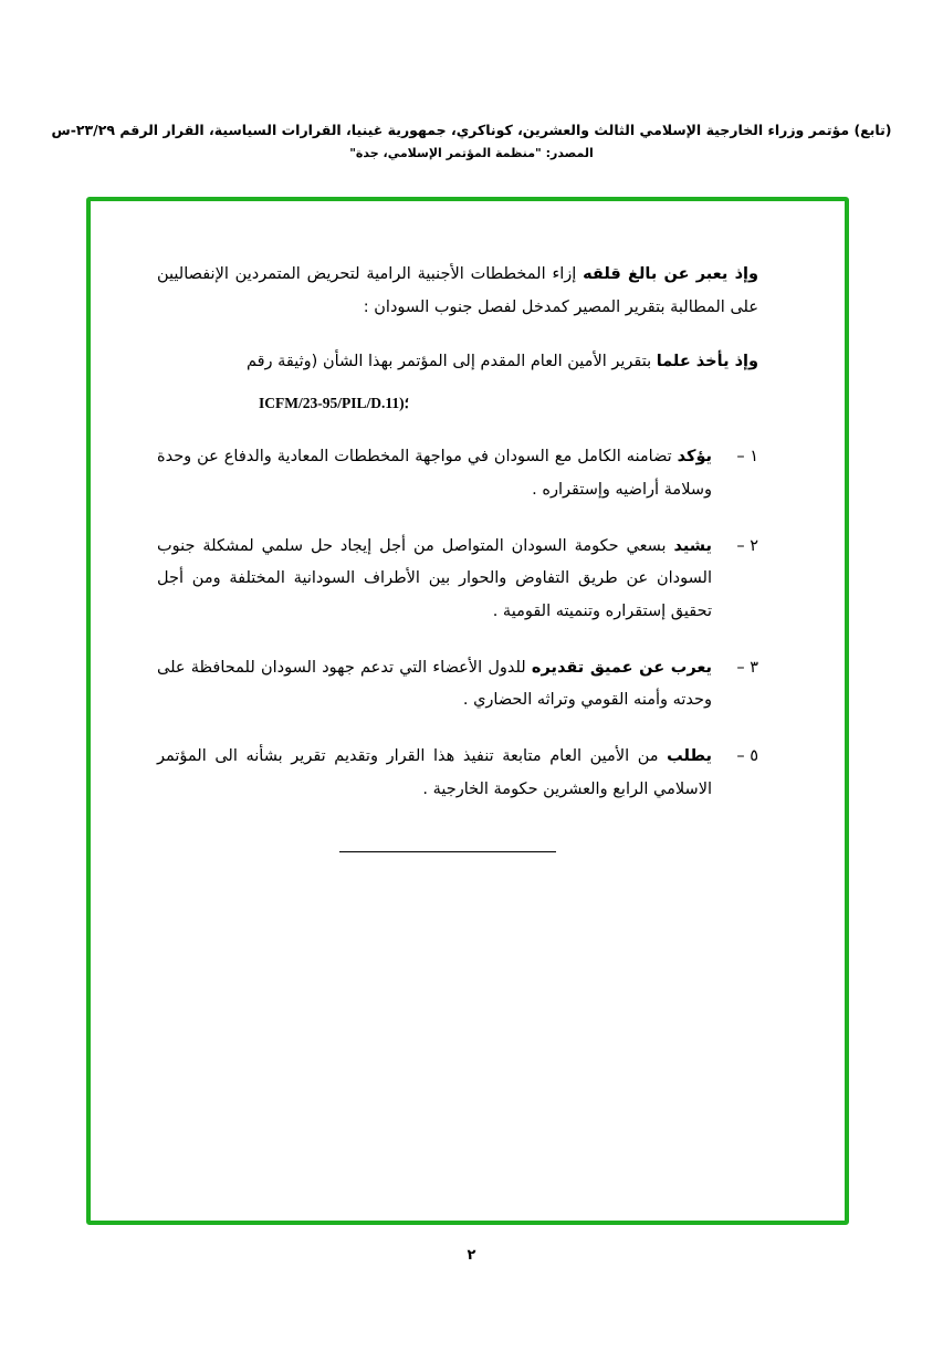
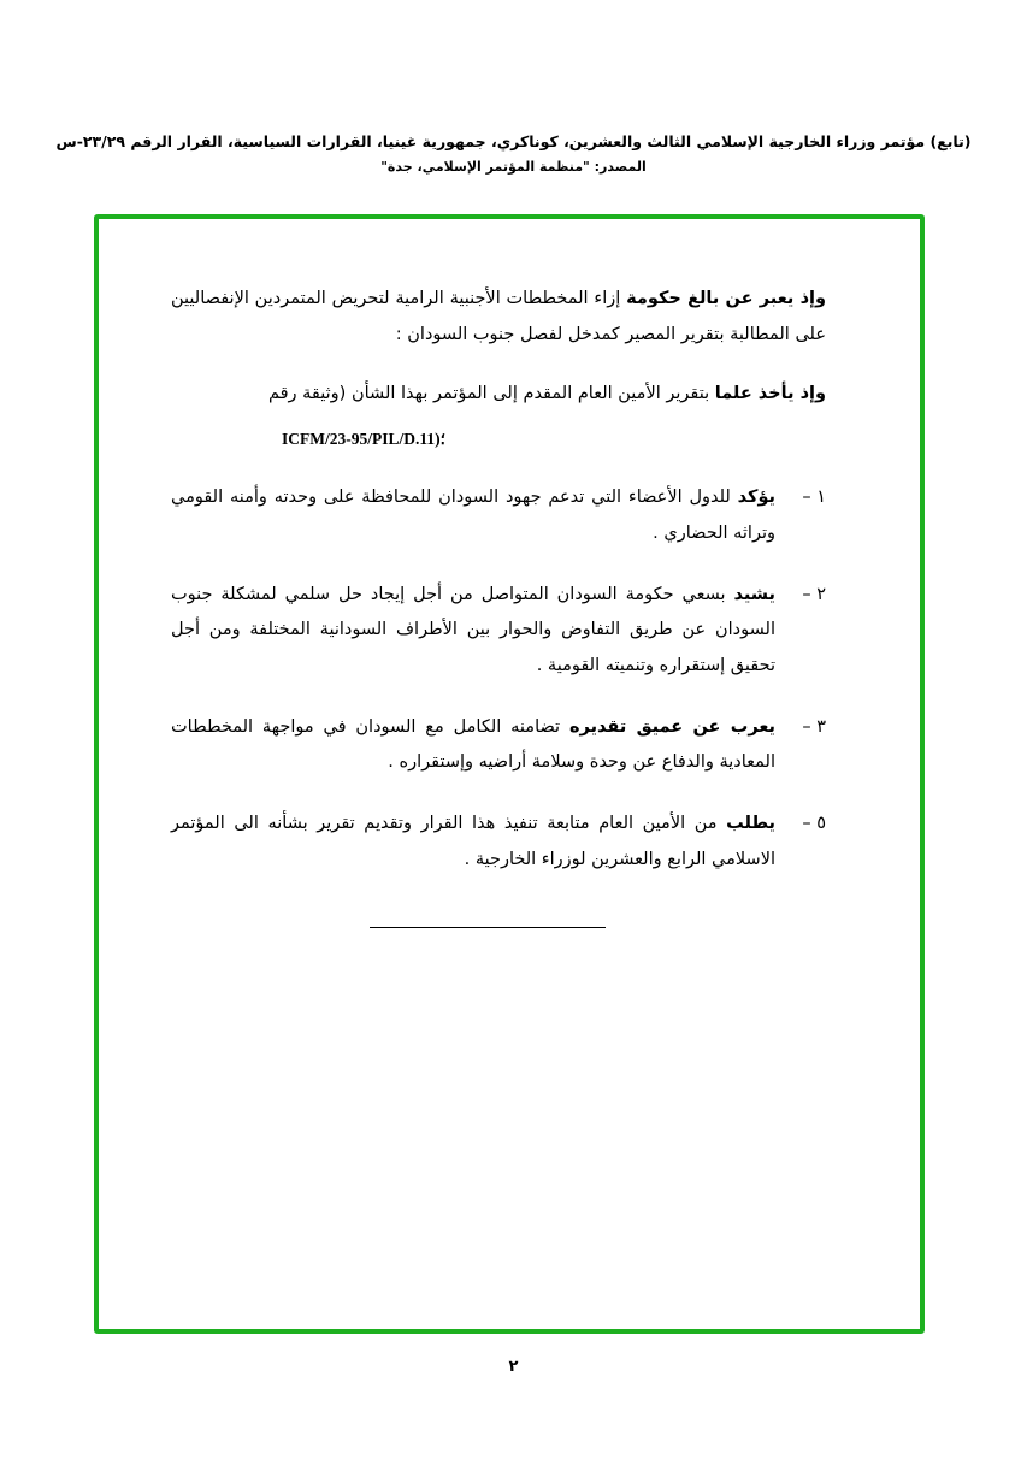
  (تابع) مؤتمر وزراء الخارجية الإسلامي الثالث والعشرين، كوناكري، جمهورية غينيا، القرارات السياسية، القرار الرقم ٢٣/٢٩-س
  المصدر: "منظمة المؤتمر الإسلامي، جدة"
- وإذ يعبر عن بالغ قلقه إزاء المخططات الأجنبية الرامية لتحريض المتمردين الإنفصاليين على المطالبة بتقرير المصير كمدخل لفصل جنوب السودان :
+ وإذ يعبر عن بالغ حكومة إزاء المخططات الأجنبية الرامية لتحريض المتمردين الإنفصاليين على المطالبة بتقرير المصير كمدخل لفصل جنوب السودان :
  وإذ يأخذ علما بتقرير الأمين العام المقدم إلى المؤتمر بهذا الشأن (وثيقة رقم
  ICFM/23-95/PIL/D.11)؛
  ١ –
- يؤكد تضامنه الكامل مع السودان في مواجهة المخططات المعادية والدفاع عن وحدة وسلامة أراضيه وإستقراره .
+ يؤكد للدول الأعضاء التي تدعم جهود السودان للمحافظة على وحدته وأمنه القومي وتراثه الحضاري .
  ٢ –
  يشيد بسعي حكومة السودان المتواصل من أجل إيجاد حل سلمي لمشكلة جنوب السودان عن طريق التفاوض والحوار بين الأطراف السودانية المختلفة ومن أجل تحقيق إستقراره وتنميته القومية .
  ٣ –
- يعرب عن عميق تقديره للدول الأعضاء التي تدعم جهود السودان للمحافظة على وحدته وأمنه القومي وتراثه الحضاري .
+ يعرب عن عميق تقديره تضامنه الكامل مع السودان في مواجهة المخططات المعادية والدفاع عن وحدة وسلامة أراضيه وإستقراره .
  ٥ –
- يطلب من الأمين العام متابعة تنفيذ هذا القرار وتقديم تقرير بشأنه الى المؤتمر الاسلامي الرابع والعشرين حكومة الخارجية .
+ يطلب من الأمين العام متابعة تنفيذ هذا القرار وتقديم تقرير بشأنه الى المؤتمر الاسلامي الرابع والعشرين لوزراء الخارجية .
  ٢
